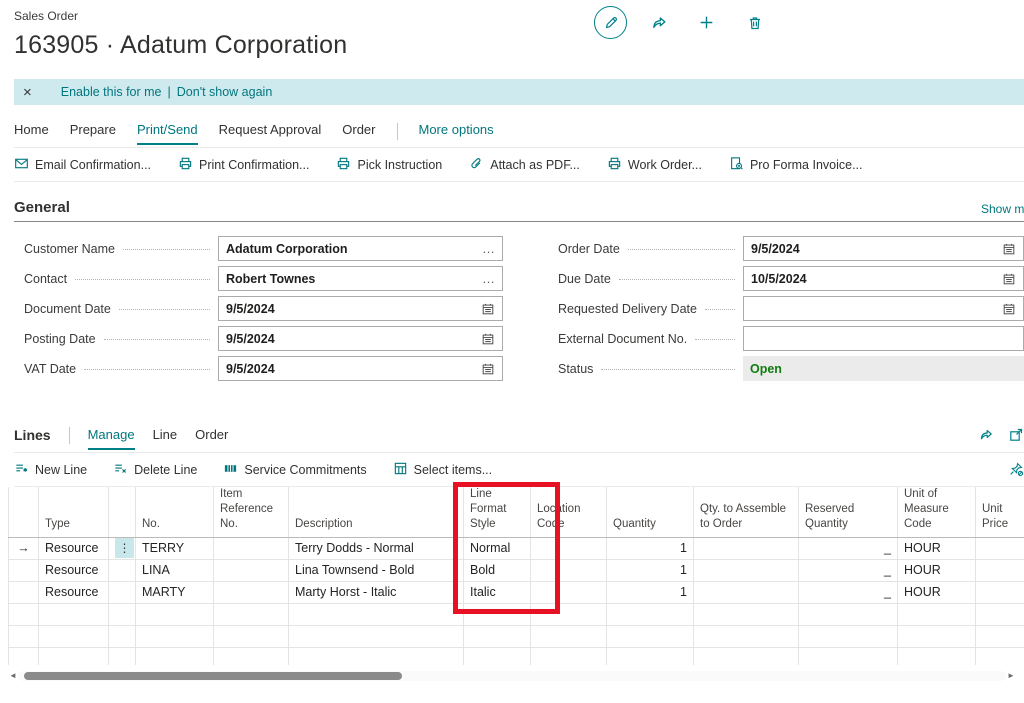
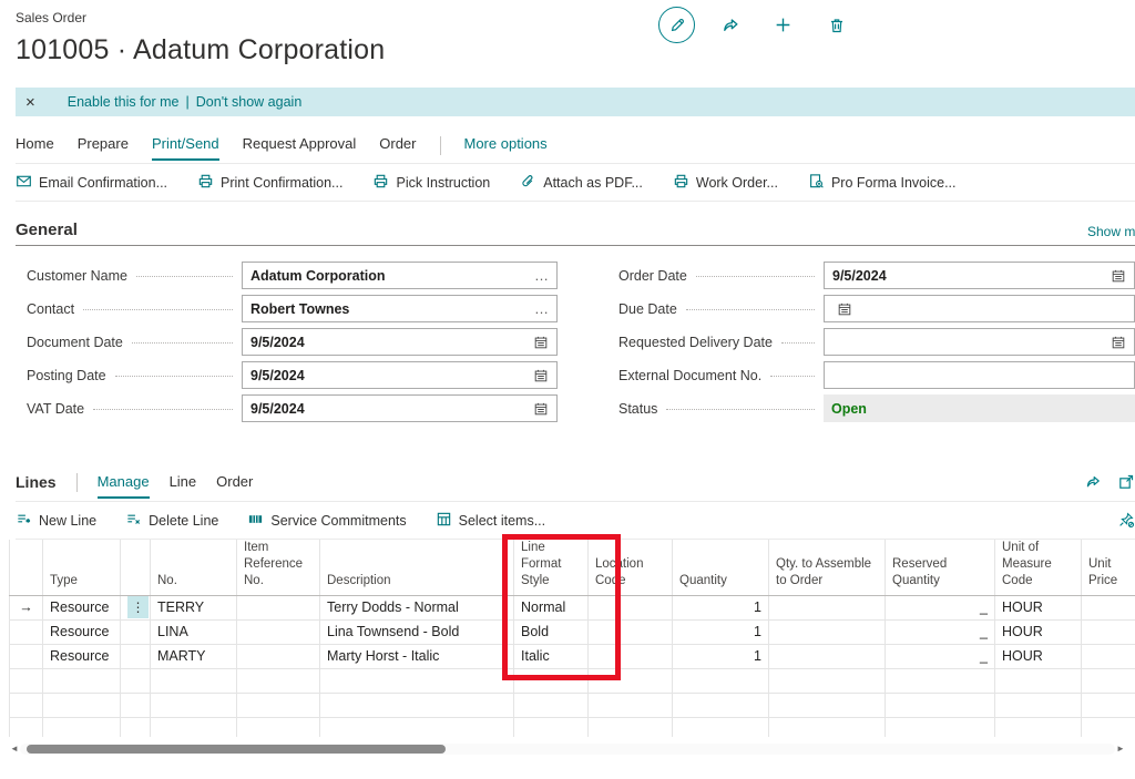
  Sales Order
- 163905 · Adatum Corporation
+ 101005 · Adatum Corporation
  ×
  Enable this for me | Don't show again
  Home
  Prepare
  Print/Send
  Request Approval
  Order
  More options
  Email Confirmation...
  Print Confirmation...
  Pick Instruction
  Attach as PDF...
  Work Order...
  Pro Forma Invoice...
  General
  Customer Name
  Adatum Corporation
  …
  Contact
  Robert Townes
  …
  Document Date
  9/5/2024
  Posting Date
  9/5/2024
  VAT Date
  9/5/2024
  Order Date
  9/5/2024
  Due Date
- 10/5/2024
  Requested Delivery Date
  External Document No.
  Status
  Open
  Lines
  Manage
  Line
  Order
  New Line
  Delete Line
  Service Commitments
  Select items...
  	Type		No.	Item Reference No.	Description	Line Format Style	Location Code	Quantity	Qty. to Assemble to Order	Reserved Quantity	Unit of Measure Code	Unit Price
  →	Resource	⋮	TERRY		Terry Dodds - Normal	Normal		1		_	HOUR
  	Resource		LINA		Lina Townsend - Bold	Bold		1		_	HOUR
  	Resource		MARTY		Marty Horst - Italic	Italic		1		_	HOUR
  ◄
  ►
